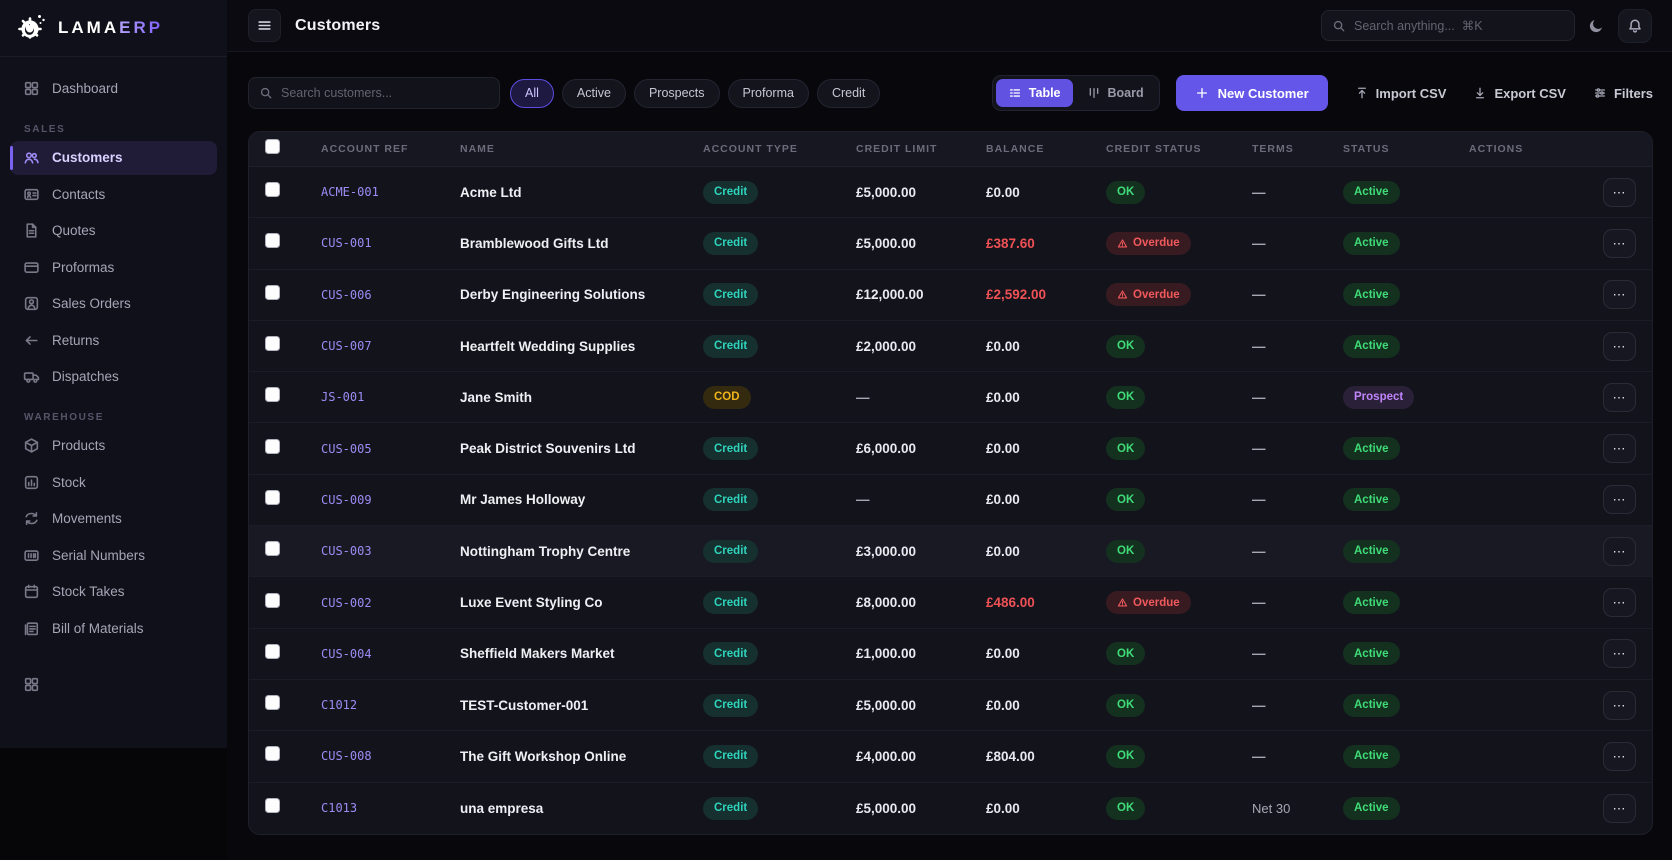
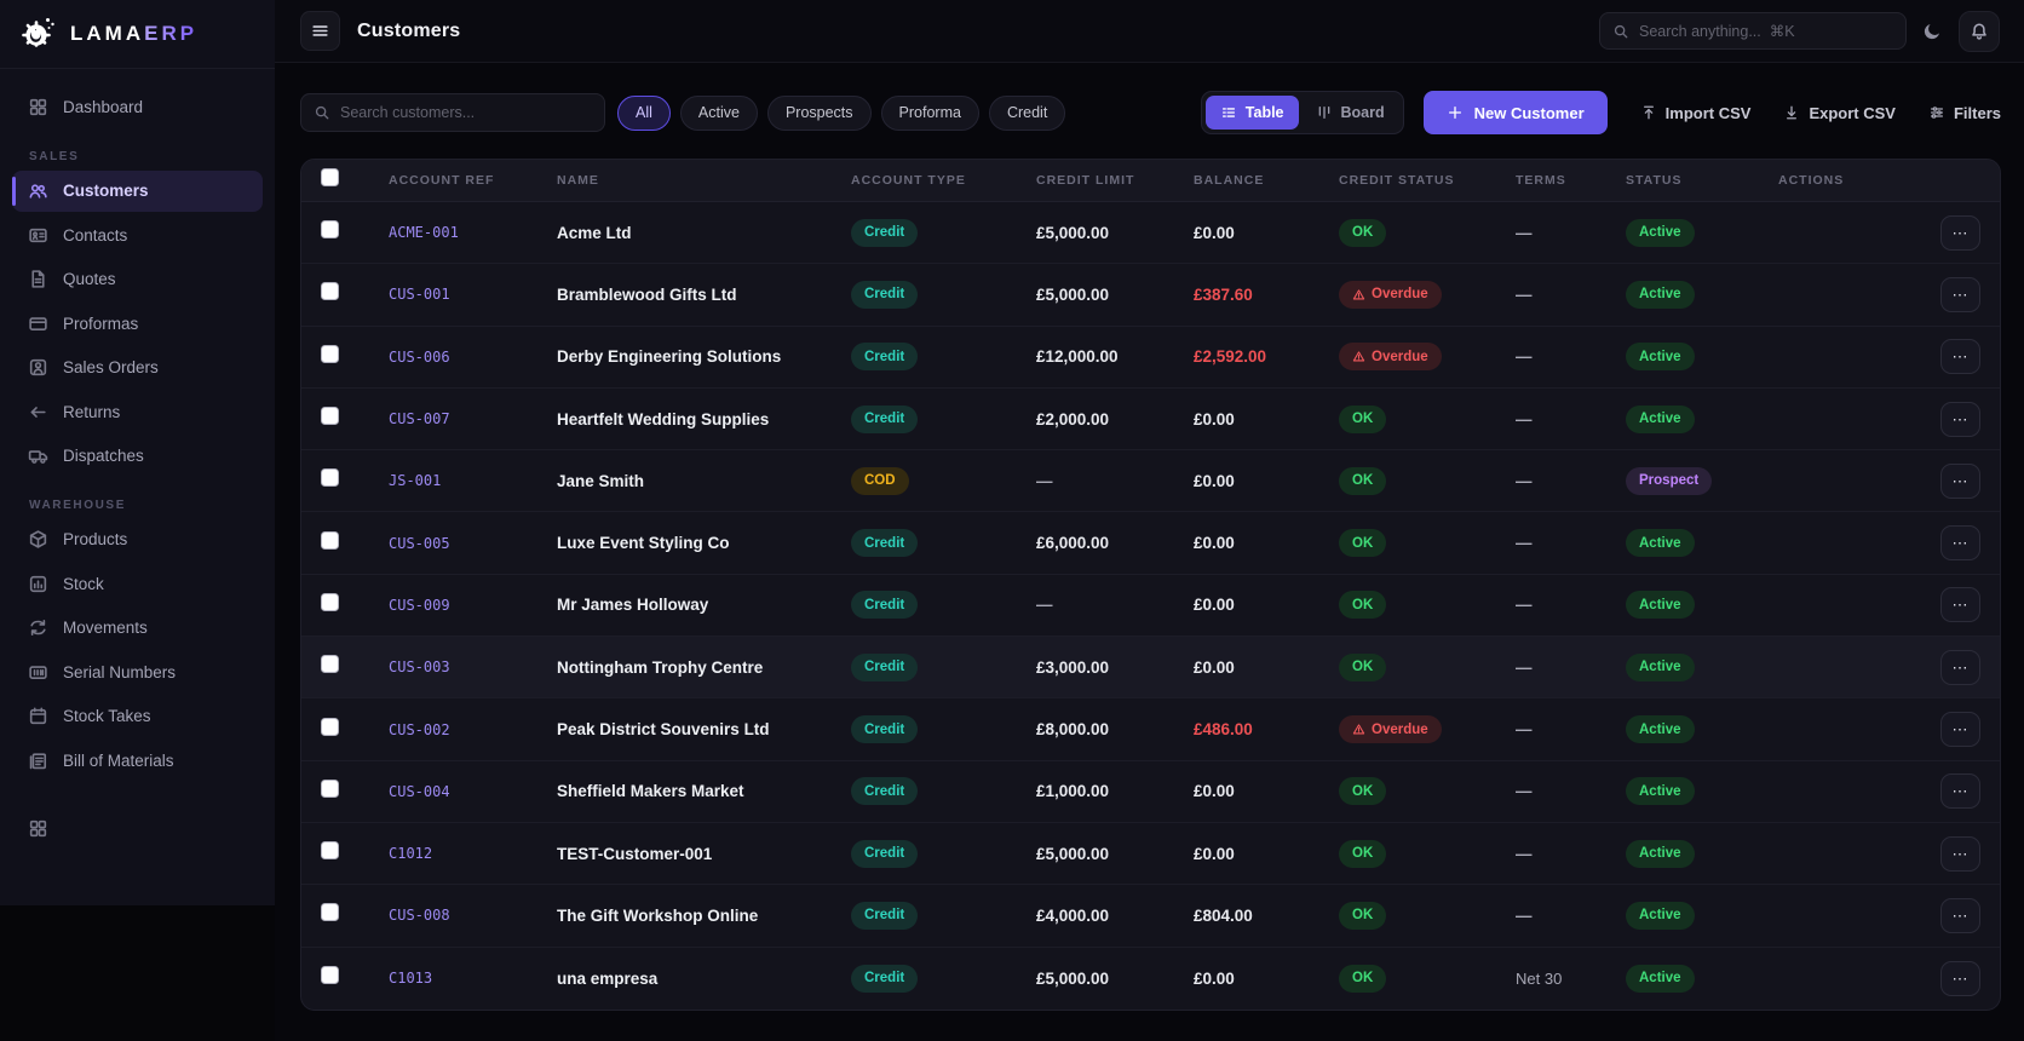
  LAMAERP
  Dashboard
  SALES
  Customers
  Contacts
  Quotes
  Proformas
  Sales Orders
  Returns
  Dispatches
  WAREHOUSE
  Products
  Stock
  Movements
  Serial Numbers
  Stock Takes
  Bill of Materials
  Customers
  Search anything... ⌘K
  Search customers...
  All
  Active
  Prospects
  Proforma
  Credit
  Table
  Board
  New Customer
  Import CSV
  Export CSV
  Filters
  ACCOUNT REF
  NAME
  ACCOUNT TYPE
  CREDIT LIMIT
  BALANCE
  CREDIT STATUS
  TERMS
  STATUS
  ACTIONS
  ACME-001
  Acme Ltd
  Credit
  £5,000.00
  £0.00
  OK
  —
  Active
  ⋯
  CUS-001
  Bramblewood Gifts Ltd
  Credit
  £5,000.00
  £387.60
  Overdue
  —
  Active
  ⋯
  CUS-006
  Derby Engineering Solutions
  Credit
  £12,000.00
  £2,592.00
  Overdue
  —
  Active
  ⋯
  CUS-007
  Heartfelt Wedding Supplies
  Credit
  £2,000.00
  £0.00
  OK
  —
  Active
  ⋯
  JS-001
  Jane Smith
  COD
  —
  £0.00
  OK
  —
  Prospect
  ⋯
  CUS-005
- Peak District Souvenirs Ltd
+ Luxe Event Styling Co
  Credit
  £6,000.00
  £0.00
  OK
  —
  Active
  ⋯
  CUS-009
  Mr James Holloway
  Credit
  —
  £0.00
  OK
  —
  Active
  ⋯
  CUS-003
  Nottingham Trophy Centre
  Credit
  £3,000.00
  £0.00
  OK
  —
  Active
  ⋯
  CUS-002
- Luxe Event Styling Co
+ Peak District Souvenirs Ltd
  Credit
  £8,000.00
  £486.00
  Overdue
  —
  Active
  ⋯
  CUS-004
  Sheffield Makers Market
  Credit
  £1,000.00
  £0.00
  OK
  —
  Active
  ⋯
  C1012
  TEST-Customer-001
  Credit
  £5,000.00
  £0.00
  OK
  —
  Active
  ⋯
  CUS-008
  The Gift Workshop Online
  Credit
  £4,000.00
  £804.00
  OK
  —
  Active
  ⋯
  C1013
  una empresa
  Credit
  £5,000.00
  £0.00
  OK
  Net 30
  Active
  ⋯
